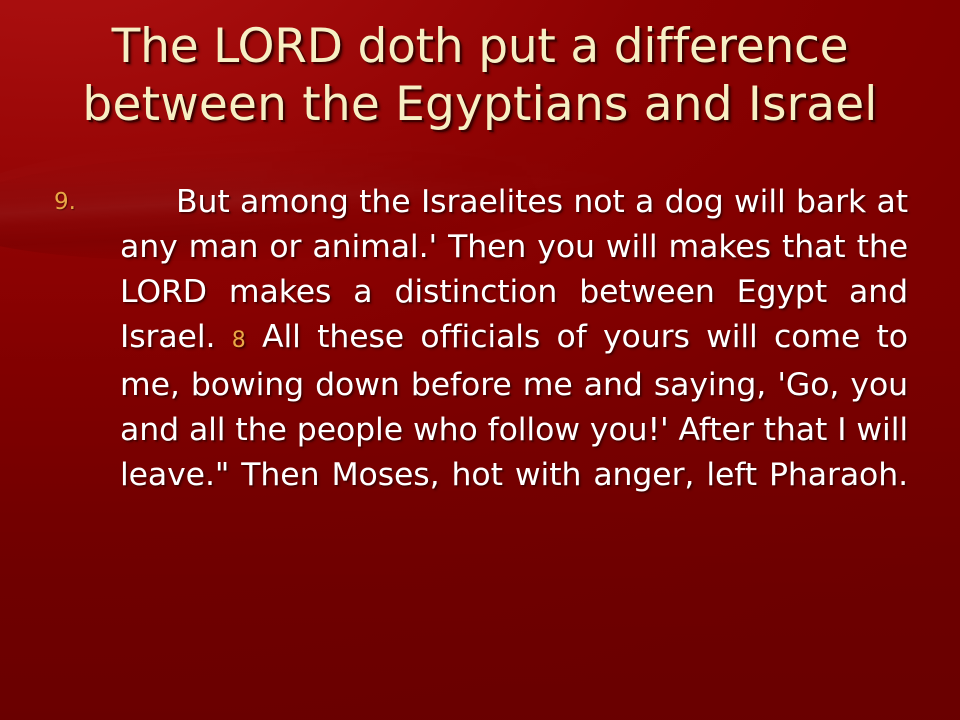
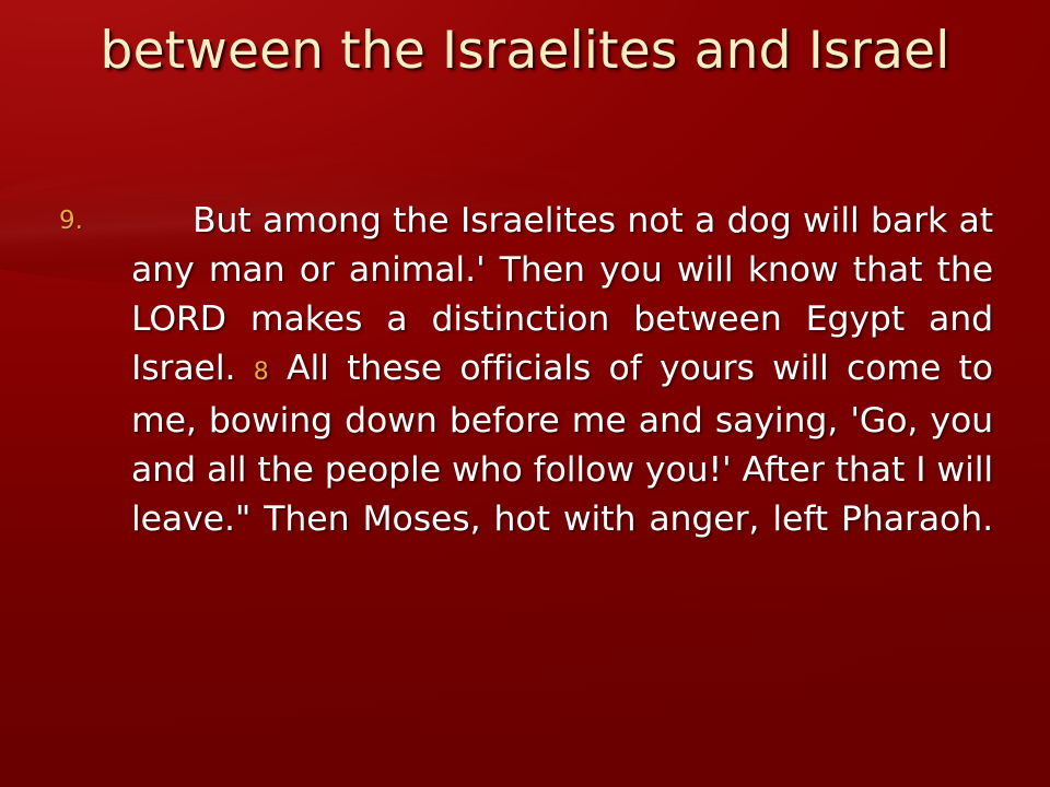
- The LORD doth put a difference
- between the Egyptians and Israel
+ between the Israelites and Israel
  9.
- But among the Israelites not a dog will bark at any man or animal.' Then you will makes that the LORD makes a distinction between Egypt and Israel. 8 All these officials of yours will come to me, bowing down before me and saying, 'Go, you and all the people who follow you!' After that I will leave." Then Moses, hot with anger, left Pharaoh.
+ But among the Israelites not a dog will bark at any man or animal.' Then you will know that the LORD makes a distinction between Egypt and Israel. 8 All these officials of yours will come to me, bowing down before me and saying, 'Go, you and all the people who follow you!' After that I will leave." Then Moses, hot with anger, left Pharaoh.
